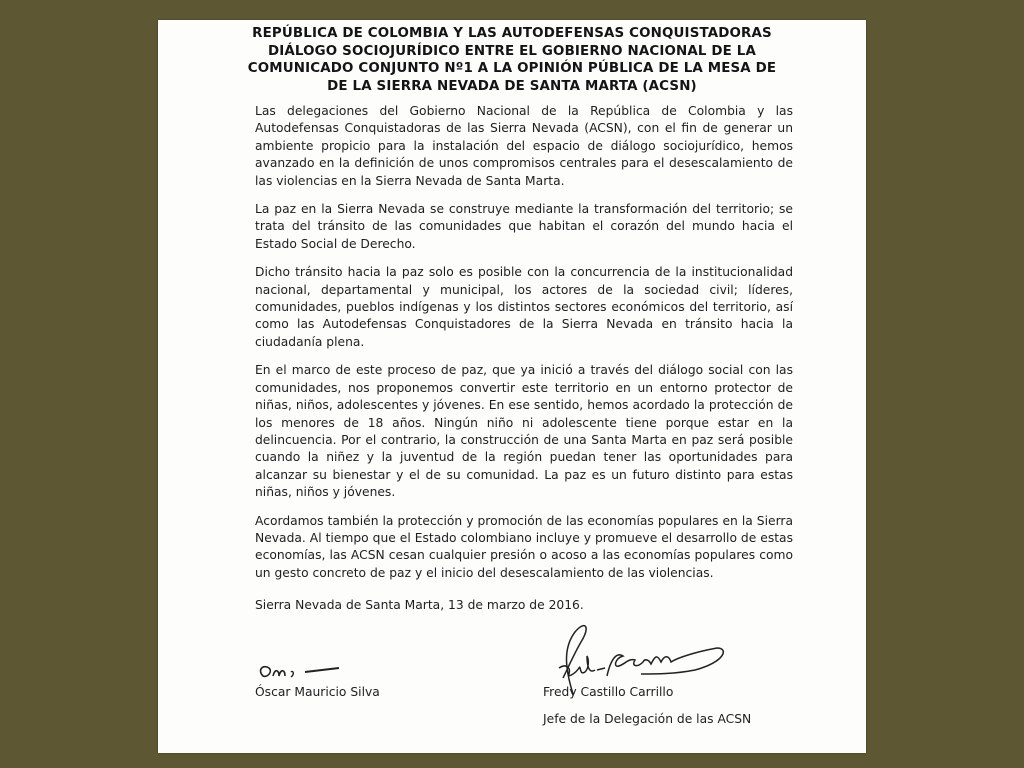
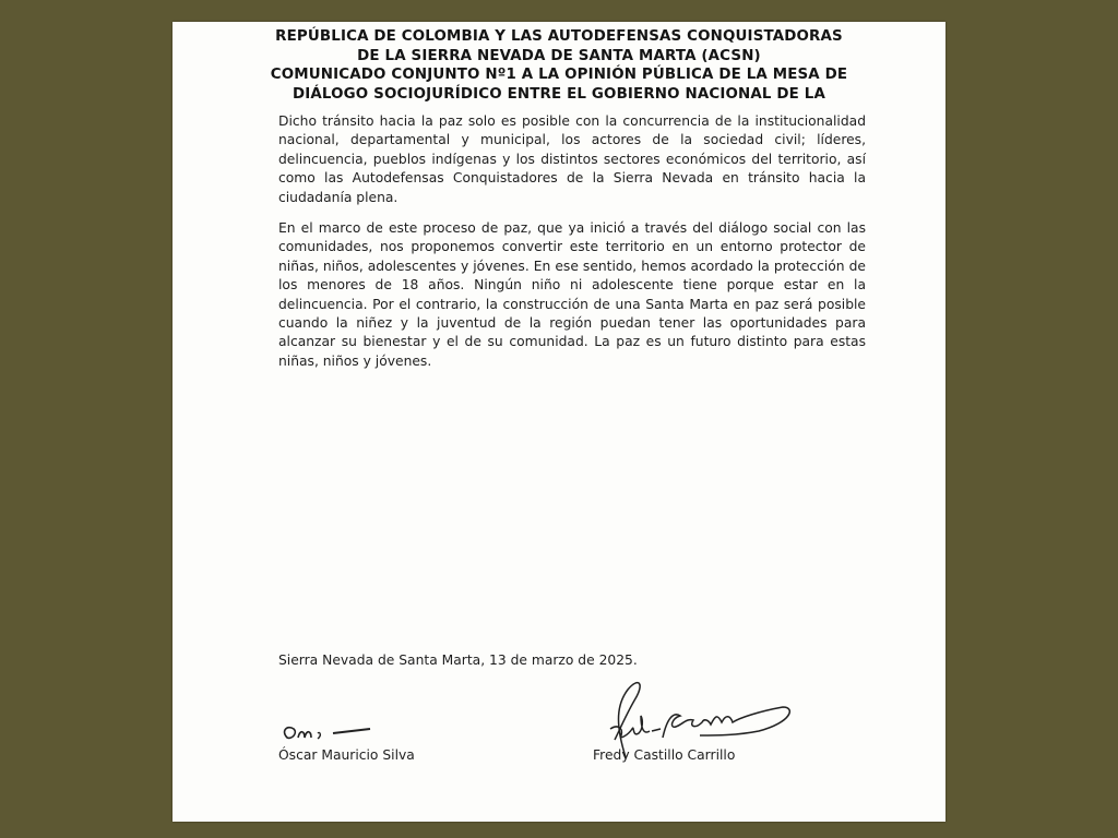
  REPÚBLICA DE COLOMBIA Y LAS AUTODEFENSAS CONQUISTADORAS
- DIÁLOGO SOCIOJURÍDICO ENTRE EL GOBIERNO NACIONAL DE LA
+ DE LA SIERRA NEVADA DE SANTA MARTA (ACSN)
  COMUNICADO CONJUNTO Nº1 A LA OPINIÓN PÚBLICA DE LA MESA DE
- DE LA SIERRA NEVADA DE SANTA MARTA (ACSN)
+ DIÁLOGO SOCIOJURÍDICO ENTRE EL GOBIERNO NACIONAL DE LA
- Las delegaciones del Gobierno Nacional de la República de Colombia y las Autodefensas Conquistadoras de las Sierra Nevada (ACSN), con el fin de generar un ambiente propicio para la instalación del espacio de diálogo sociojurídico, hemos avanzado en la definición de unos compromisos centrales para el desescalamiento de las violencias en la Sierra Nevada de Santa Marta.
- La paz en la Sierra Nevada se construye mediante la transformación del territorio; se trata del tránsito de las comunidades que habitan el corazón del mundo hacia el Estado Social de Derecho.
- Dicho tránsito hacia la paz solo es posible con la concurrencia de la institucionalidad nacional, departamental y municipal, los actores de la sociedad civil; líderes, comunidades, pueblos indígenas y los distintos sectores económicos del territorio, así como las Autodefensas Conquistadores de la Sierra Nevada en tránsito hacia la ciudadanía plena.
+ Dicho tránsito hacia la paz solo es posible con la concurrencia de la institucionalidad nacional, departamental y municipal, los actores de la sociedad civil; líderes, delincuencia, pueblos indígenas y los distintos sectores económicos del territorio, así como las Autodefensas Conquistadores de la Sierra Nevada en tránsito hacia la ciudadanía plena.
  En el marco de este proceso de paz, que ya inició a través del diálogo social con las comunidades, nos proponemos convertir este territorio en un entorno protector de niñas, niños, adolescentes y jóvenes. En ese sentido, hemos acordado la protección de los menores de 18 años. Ningún niño ni adolescente tiene porque estar en la delincuencia. Por el contrario, la construcción de una Santa Marta en paz será posible cuando la niñez y la juventud de la región puedan tener las oportunidades para alcanzar su bienestar y el de su comunidad. La paz es un futuro distinto para estas niñas, niños y jóvenes.
- Acordamos también la protección y promoción de las economías populares en la Sierra Nevada. Al tiempo que el Estado colombiano incluye y promueve el desarrollo de estas economías, las ACSN cesan cualquier presión o acoso a las economías populares como un gesto concreto de paz y el inicio del desescalamiento de las violencias.
- Sierra Nevada de Santa Marta, 13 de marzo de 2016.
+ Sierra Nevada de Santa Marta, 13 de marzo de 2025.
  Óscar Mauricio Silva
  Fred Castillo Carrillo
- Jefe de la Delegación de las ACSN
